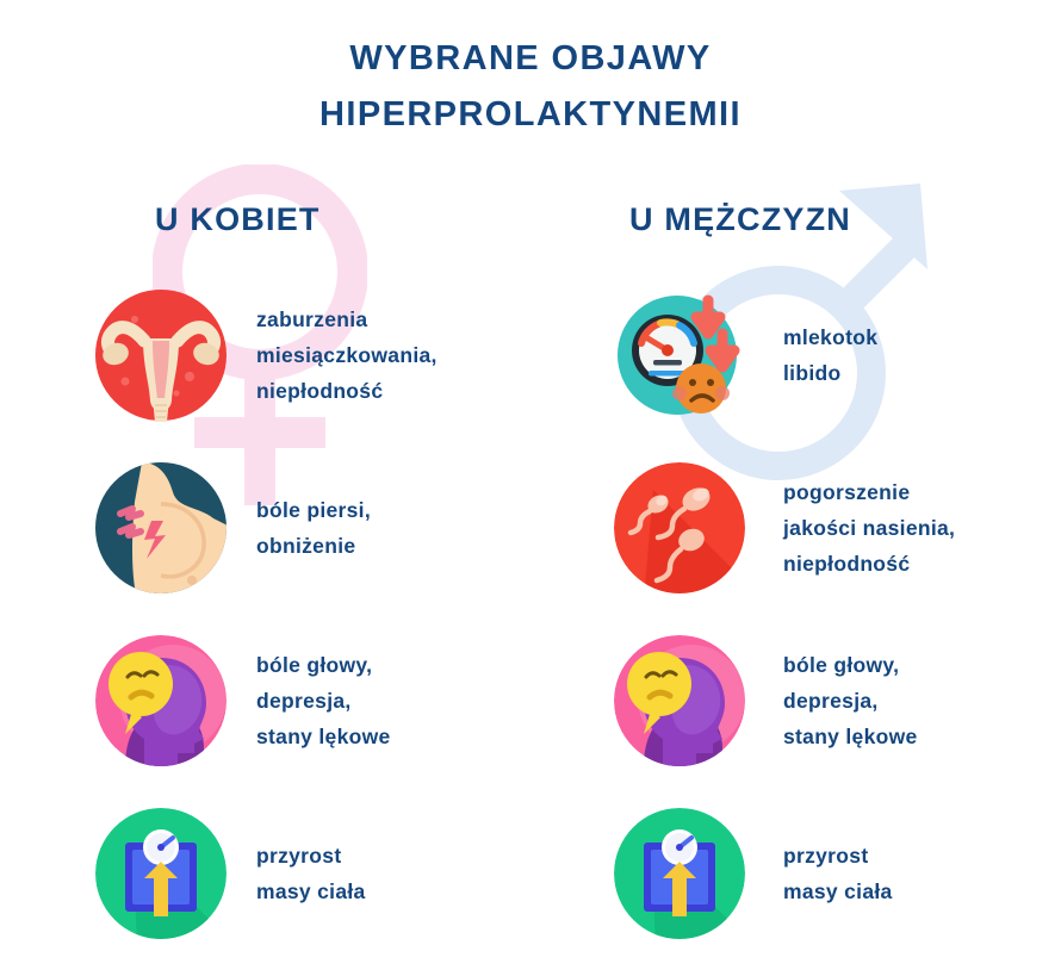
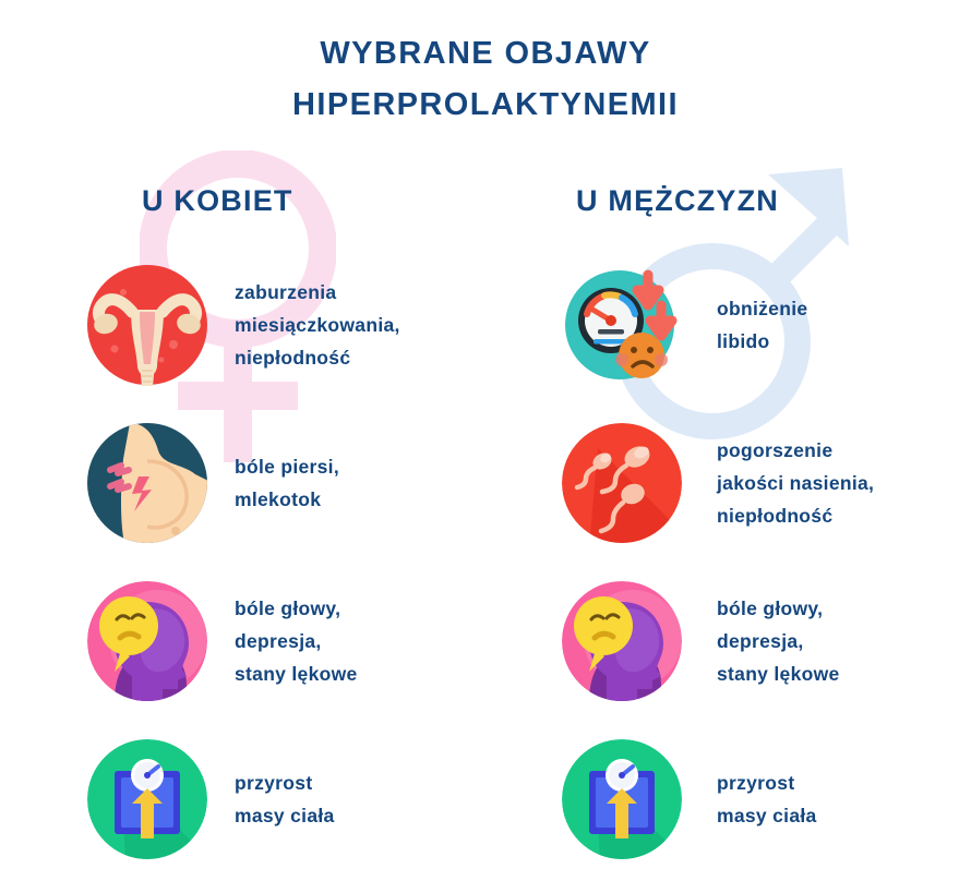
  WYBRANE OBJAWY
  HIPERPROLAKTYNEMII
  U KOBIET
  zaburzenia
  miesiączkowania,
  niepłodność
  bóle piersi,
- obniżenie
+ mlekotok
  bóle głowy,
  depresja,
  stany lękowe
  przyrost
  masy ciała
  U MĘŻCZYZN
- mlekotok
+ obniżenie
  libido
  pogorszenie
  jakości nasienia,
  niepłodność
  bóle głowy,
  depresja,
  stany lękowe
  przyrost
  masy ciała
